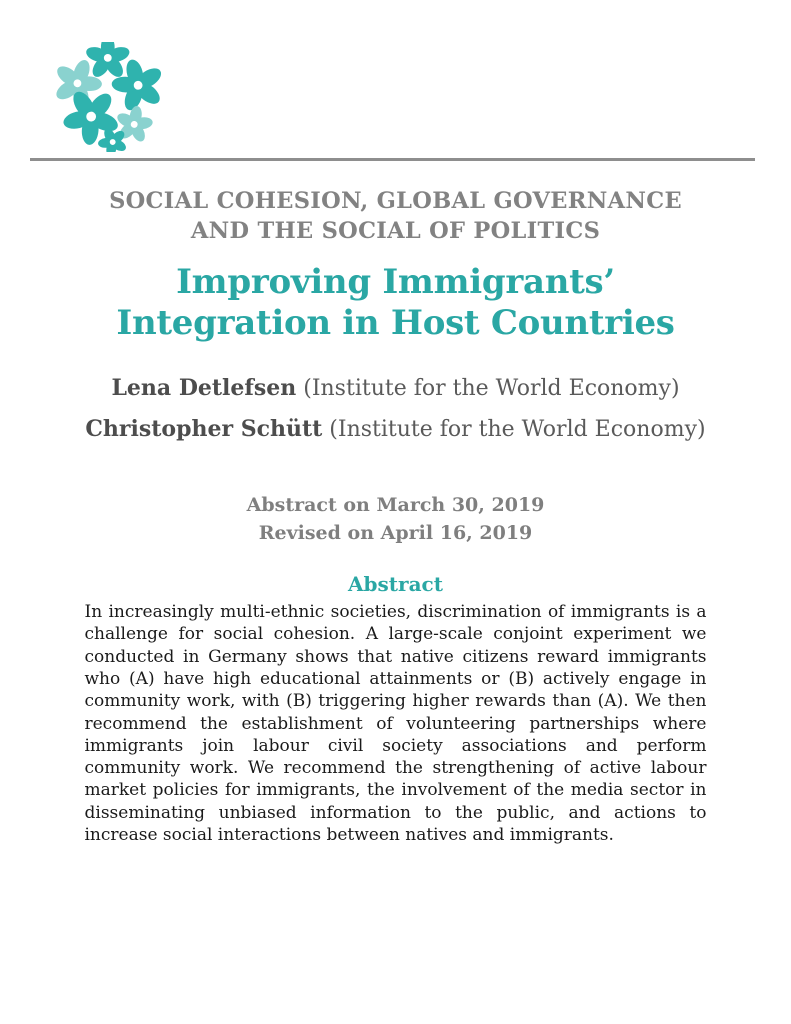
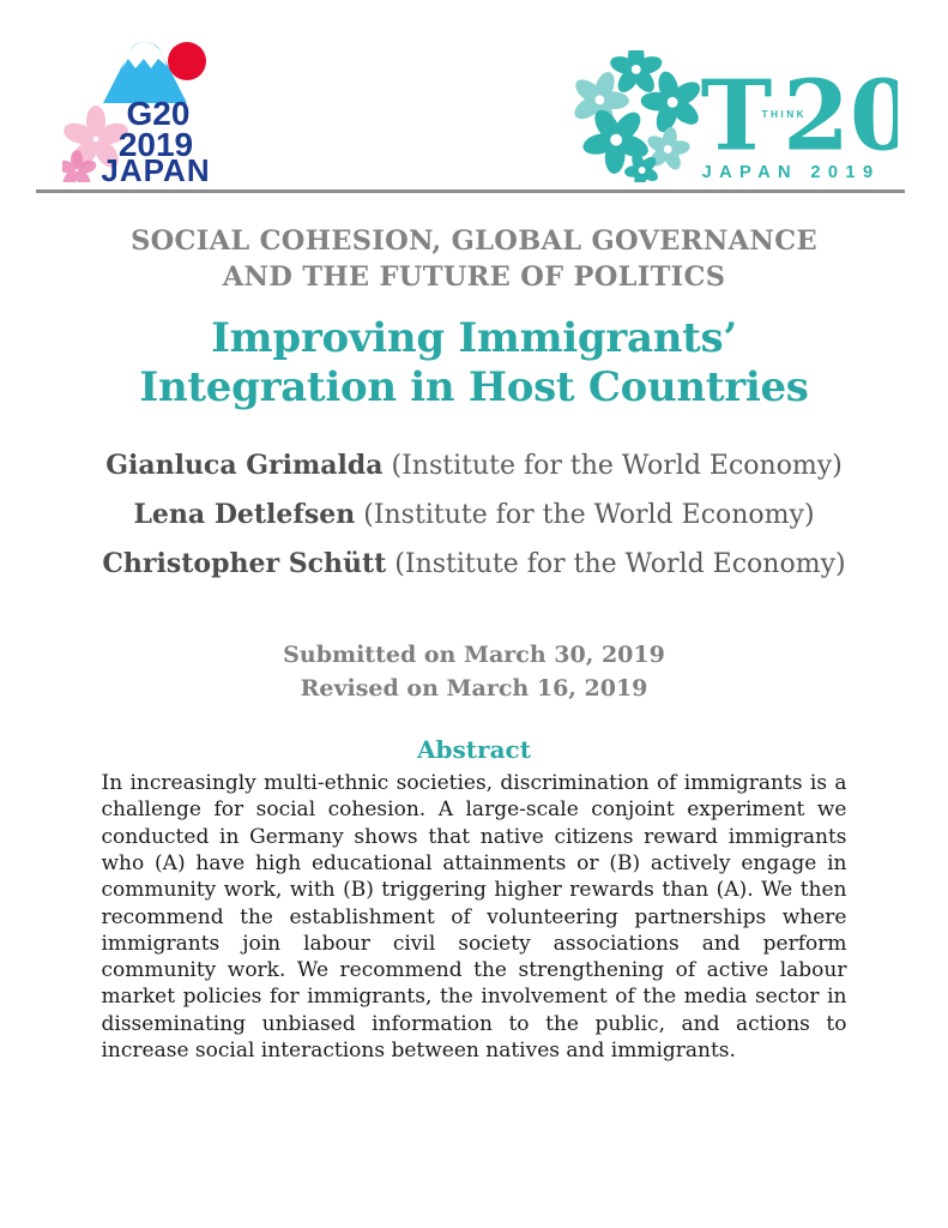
+ G20
+ 2019
+ JAPAN
+ T
+ THINK
+ 20
+ JAPAN 2019
  SOCIAL COHESION, GLOBAL GOVERNANCE
- AND THE SOCIAL OF POLITICS
+ AND THE FUTURE OF POLITICS
  Improving Immigrants’
  Integration in Host Countries
+ Gianluca Grimalda (Institute for the World Economy)
  Lena Detlefsen (Institute for the World Economy)
  Christopher Schütt (Institute for the World Economy)
- Abstract on March 30, 2019
+ Submitted on March 30, 2019
- Revised on April 16, 2019
+ Revised on March 16, 2019
  Abstract
  In increasingly multi-ethnic societies, discrimination of immigrants is a challenge for social cohesion. A large-scale conjoint experiment we conducted in Germany shows that native citizens reward immigrants who (A) have high educational attainments or (B) actively engage in community work, with (B) triggering higher rewards than (A). We then recommend the establishment of volunteering partnerships where immigrants join labour civil society associations and perform community work. We recommend the strengthening of active labour market policies for immigrants, the involvement of the media sector in disseminating unbiased information to the public, and actions to increase social interactions between natives and immigrants.
